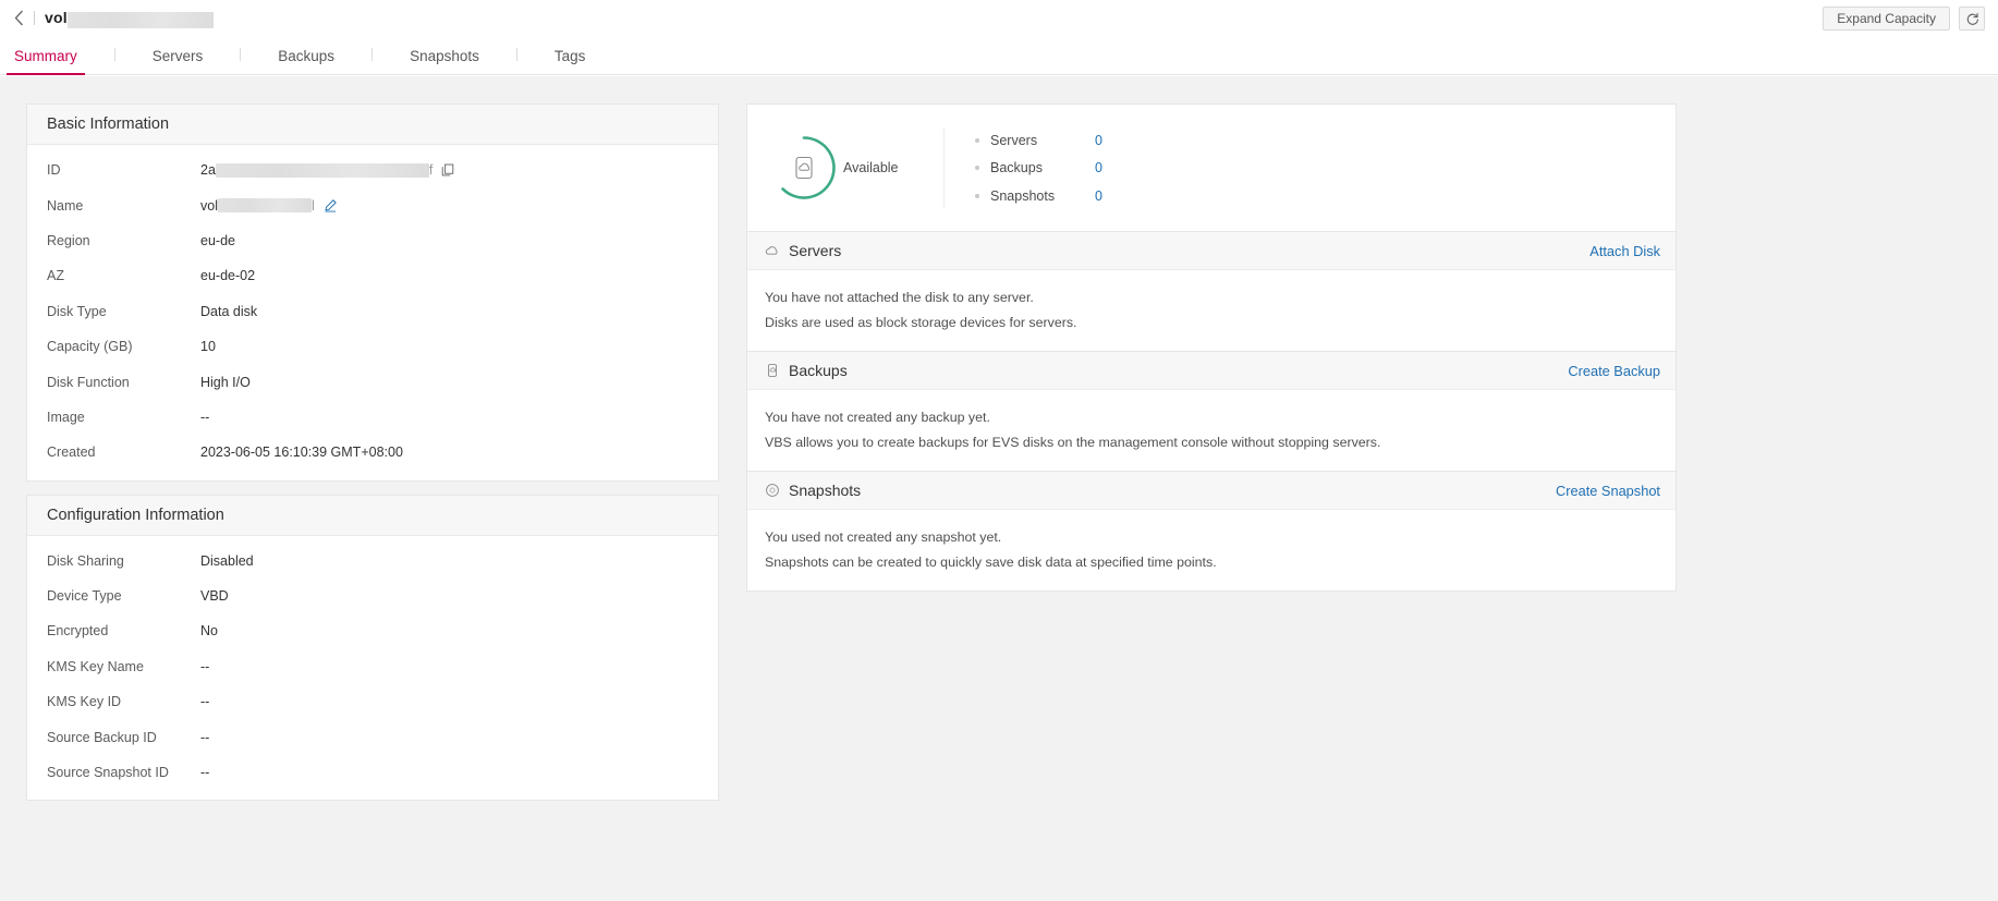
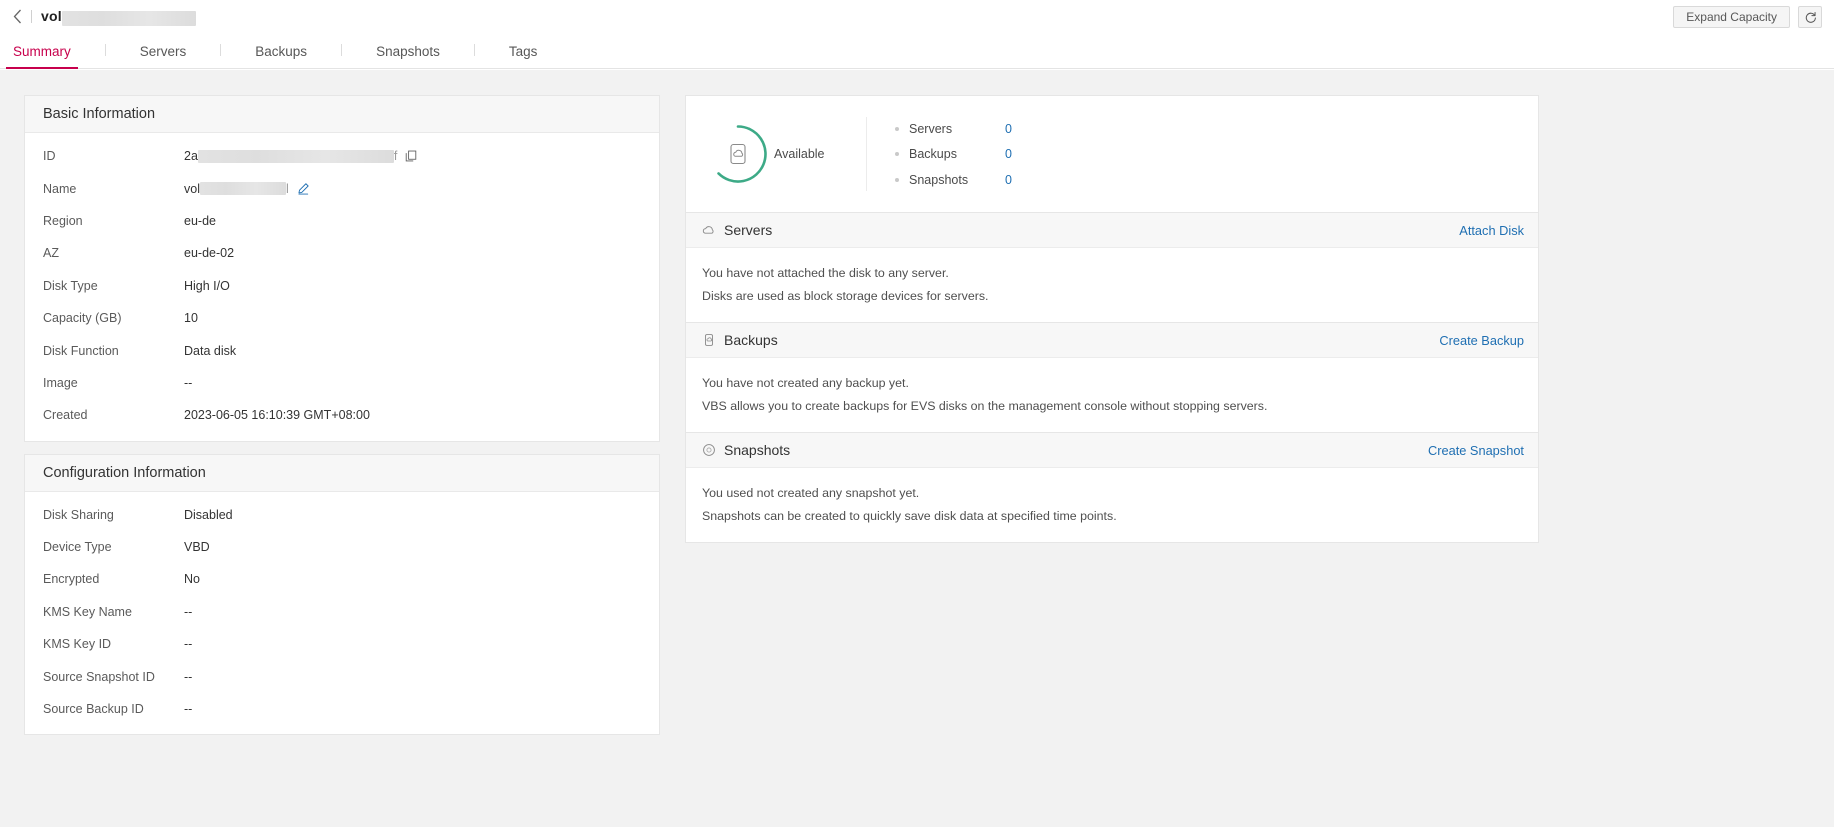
  vol
  Expand Capacity
  Summary
  Servers
  Backups
  Snapshots
  Tags
  Basic Information
  ID
  2a
  f
  Name
  vol
  l
  Region
  eu-de
  AZ
  eu-de-02
  Disk Type
- Data disk
+ High I/O
  Capacity (GB)
  10
  Disk Function
- High I/O
+ Data disk
  Image
  --
  Created
  2023-06-05 16:10:39 GMT+08:00
  Configuration Information
  Disk Sharing
  Disabled
  Device Type
  VBD
  Encrypted
  No
  KMS Key Name
  --
  KMS Key ID
  --
- Source Backup ID
+ Source Snapshot ID
  --
- Source Snapshot ID
+ Source Backup ID
  --
  Available
  Servers
  0
  Backups
  0
  Snapshots
  0
  Servers
  Attach Disk
  You have not attached the disk to any server.
  Disks are used as block storage devices for servers.
  Backups
  Create Backup
  You have not created any backup yet.
  VBS allows you to create backups for EVS disks on the management console without stopping servers.
  Snapshots
  Create Snapshot
  You used not created any snapshot yet.
  Snapshots can be created to quickly save disk data at specified time points.
